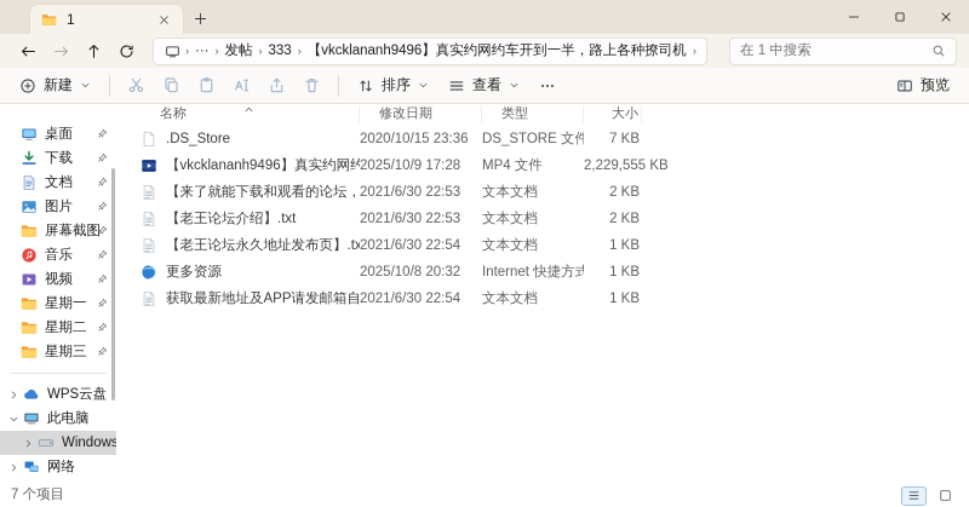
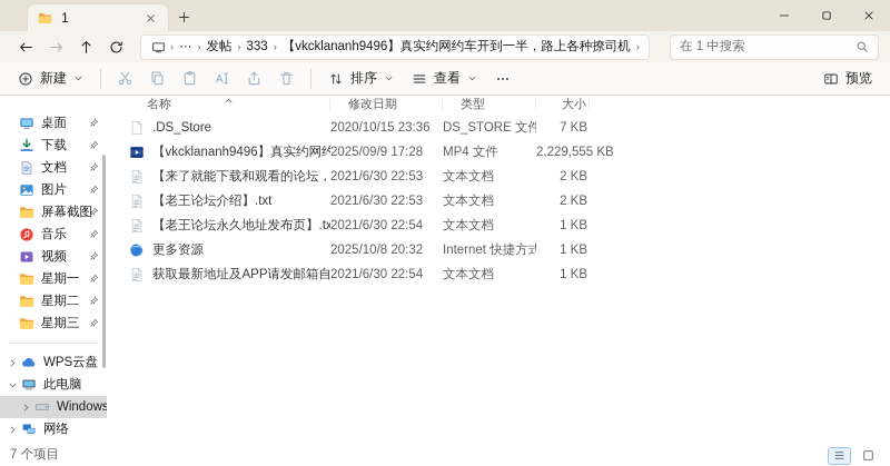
  1
  ›
  ···
  ›
  发帖
  ›
  333
  ›
  【vkcklananh9496】真实约网约车开到一半，路上各种撩司机
  ›
  在 1 中搜索
  新建
  排序
  查看
  预览
  桌面
  下载
  文档
  图片
  屏幕截图
  音乐
  视频
  星期一
  星期二
  星期三
  WPS云盘
  此电脑
  网络
  名称
  修改日期
  类型
  大小
  .DS_Store
  2020/10/15 23:36
  DS_STORE 文件
  7 KB
  【vkcklananh9496】真实约网约
- 2025/10/9 17:28
+ 2025/09/9 17:28
  MP4 文件
  2,229,555 KB
  2021/6/30 22:53
  文本文档
  2 KB
  【老王论坛介绍】.txt
  2021/6/30 22:53
  文本文档
  2 KB
  【老王论坛永久地址发布页】.tx
  2021/6/30 22:54
  文本文档
  1 KB
  更多资源
  2025/10/8 20:32
  Internet 快捷方式
  1 KB
  2021/6/30 22:54
  文本文档
  1 KB
  7 个项目
